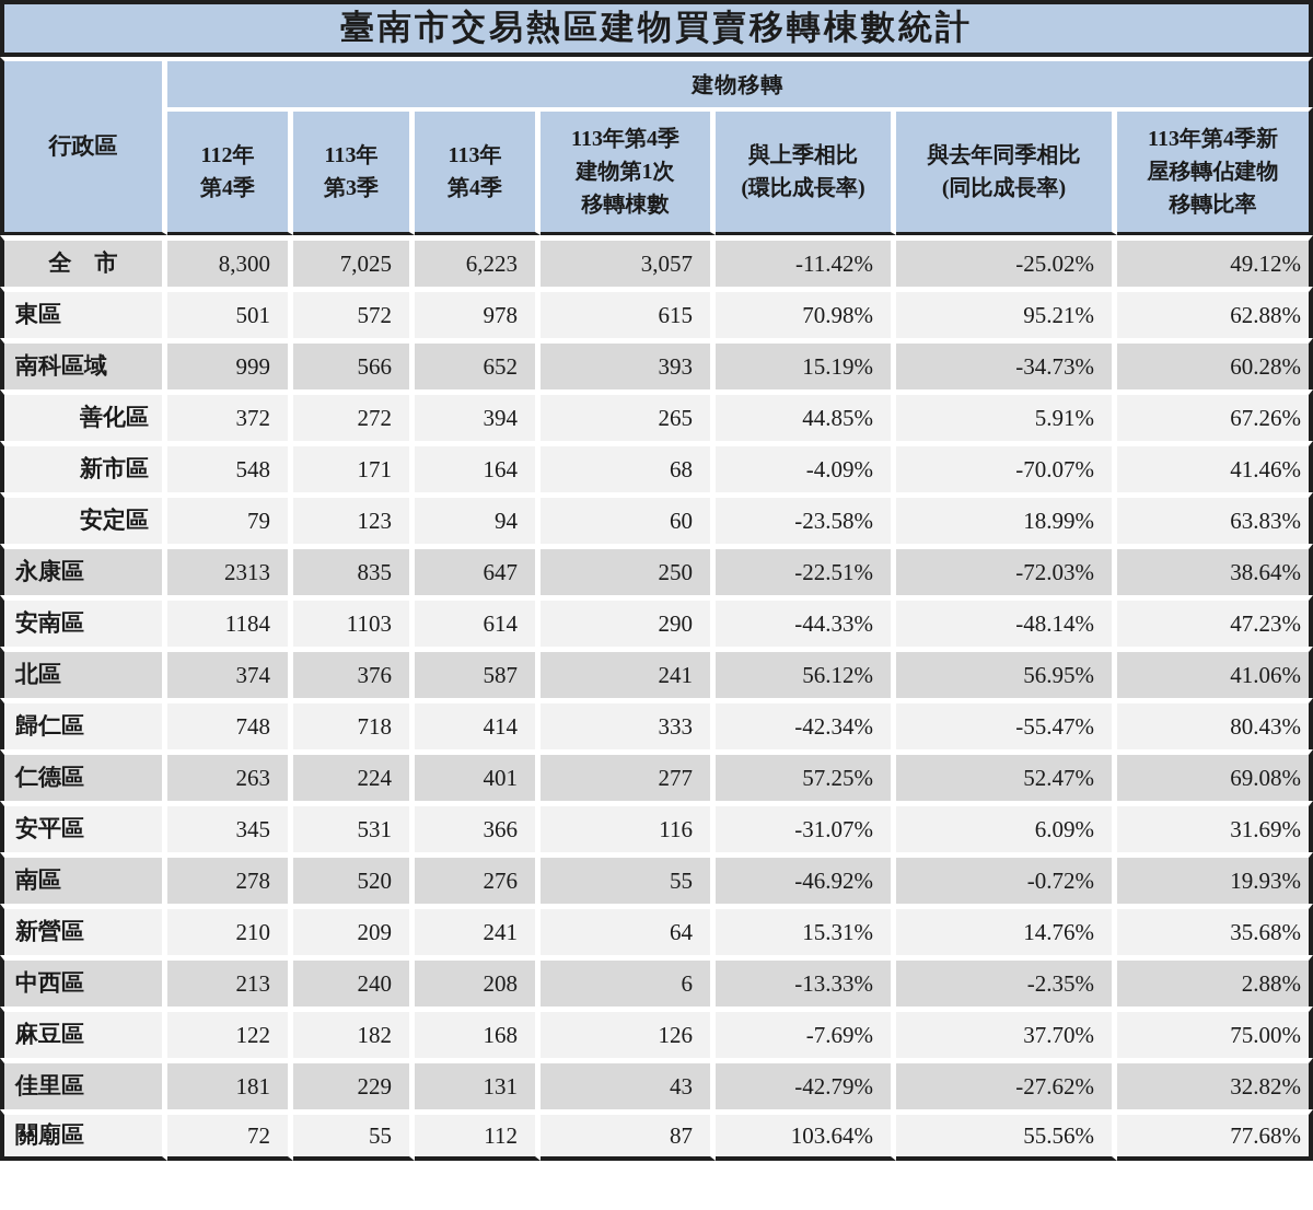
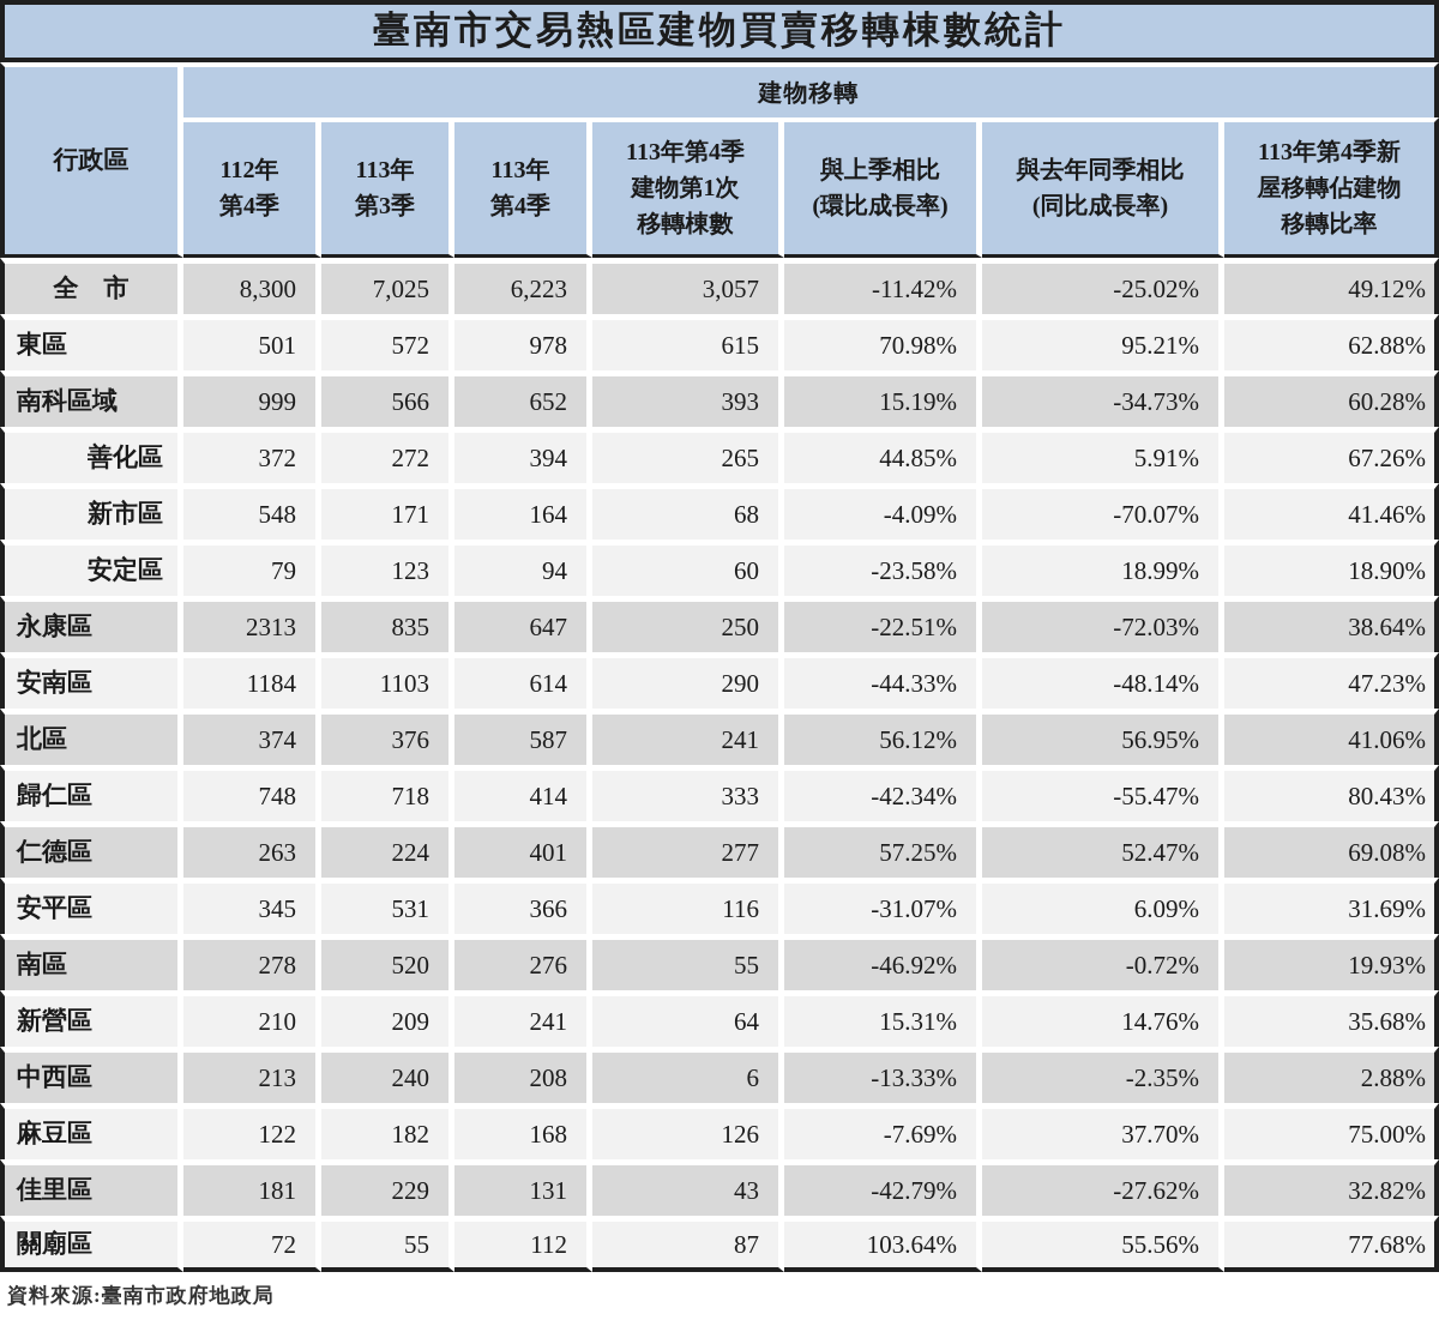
  臺南市交易熱區建物買賣移轉棟數統計
  行政區	建物移轉
  112年 第4季	113年 第3季	113年 第4季	113年第4季 建物第1次 移轉棟數	與上季相比 (環比成長率)	與去年同季相比 (同比成長率)	113年第4季新 屋移轉佔建物 移轉比率
  全 市	8,300	7,025	6,223	3,057	-11.42%	-25.02%	49.12%
  東區	501	572	978	615	70.98%	95.21%	62.88%
  南科區域	999	566	652	393	15.19%	-34.73%	60.28%
  善化區	372	272	394	265	44.85%	5.91%	67.26%
  新市區	548	171	164	68	-4.09%	-70.07%	41.46%
- 安定區	79	123	94	60	-23.58%	18.99%	63.83%
+ 安定區	79	123	94	60	-23.58%	18.99%	18.90%
  永康區	2313	835	647	250	-22.51%	-72.03%	38.64%
  安南區	1184	1103	614	290	-44.33%	-48.14%	47.23%
  北區	374	376	587	241	56.12%	56.95%	41.06%
  歸仁區	748	718	414	333	-42.34%	-55.47%	80.43%
  仁德區	263	224	401	277	57.25%	52.47%	69.08%
  安平區	345	531	366	116	-31.07%	6.09%	31.69%
  南區	278	520	276	55	-46.92%	-0.72%	19.93%
  新營區	210	209	241	64	15.31%	14.76%	35.68%
  中西區	213	240	208	6	-13.33%	-2.35%	2.88%
  麻豆區	122	182	168	126	-7.69%	37.70%	75.00%
  佳里區	181	229	131	43	-42.79%	-27.62%	32.82%
  關廟區	72	55	112	87	103.64%	55.56%	77.68%
+ 資料來源:臺南市政府地政局
